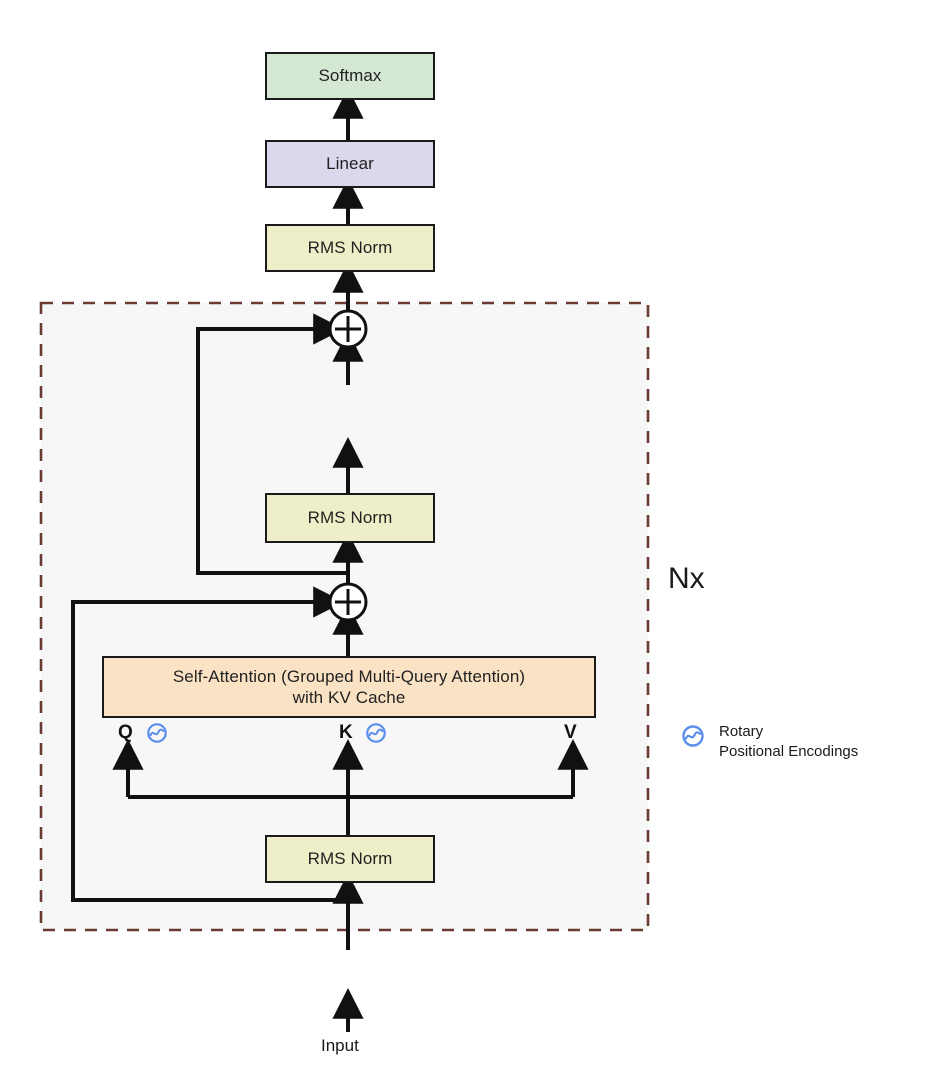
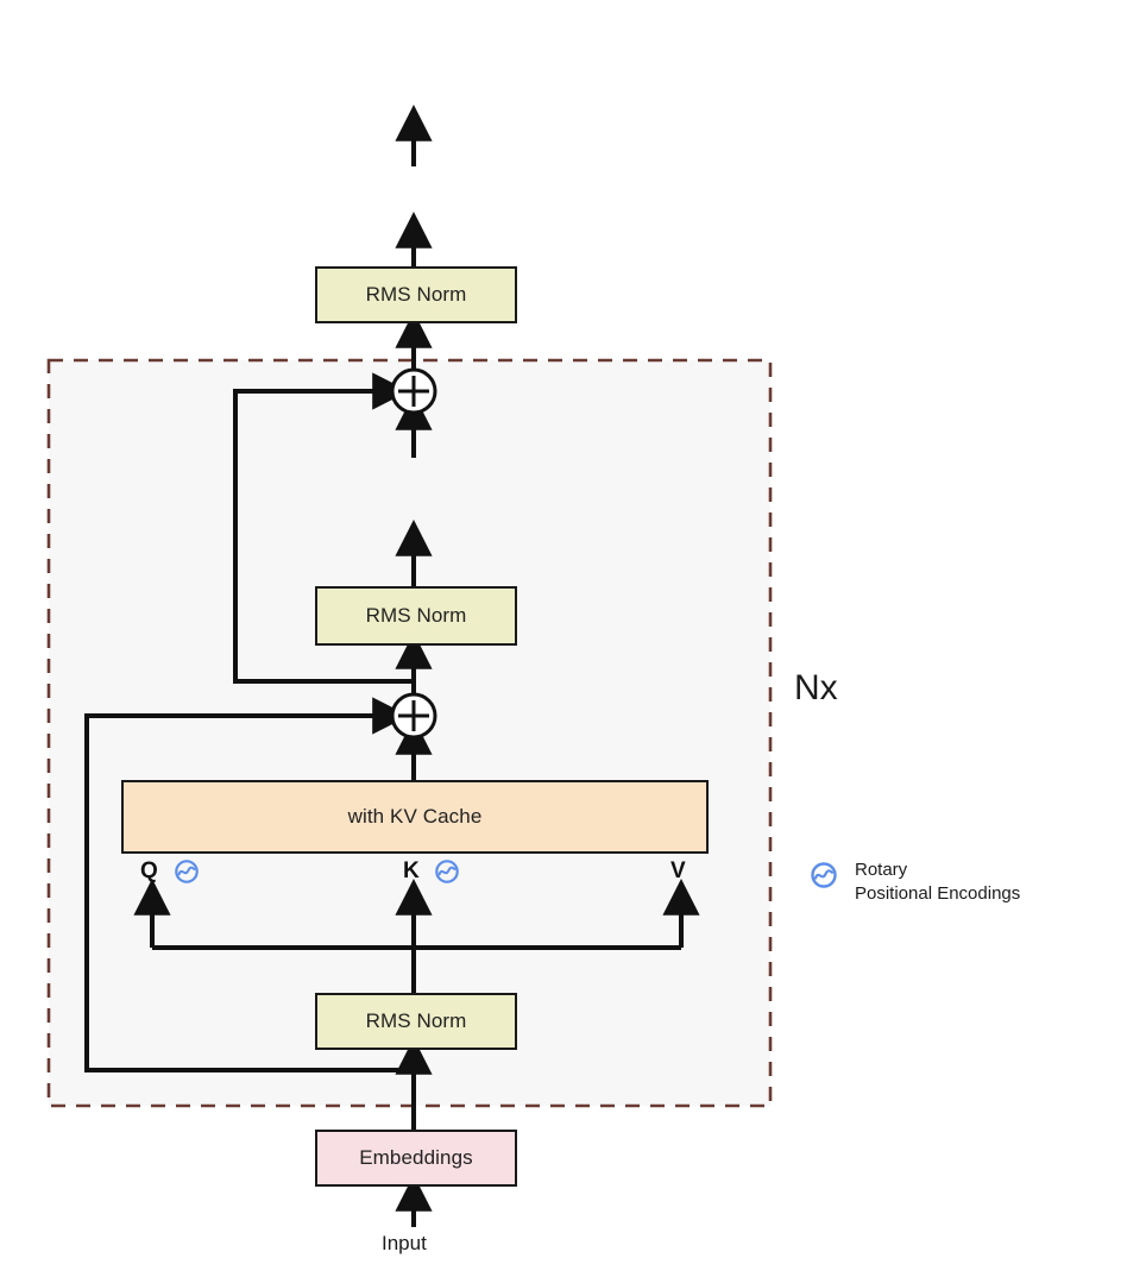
- Softmax
- Linear
  RMS Norm
  RMS Norm
- Self-Attention (Grouped Multi-Query Attention)
  with KV Cache
  RMS Norm
+ Embeddings
  Q
  K
  V
  Nx
  Rotary
  Positional Encodings
  Input
